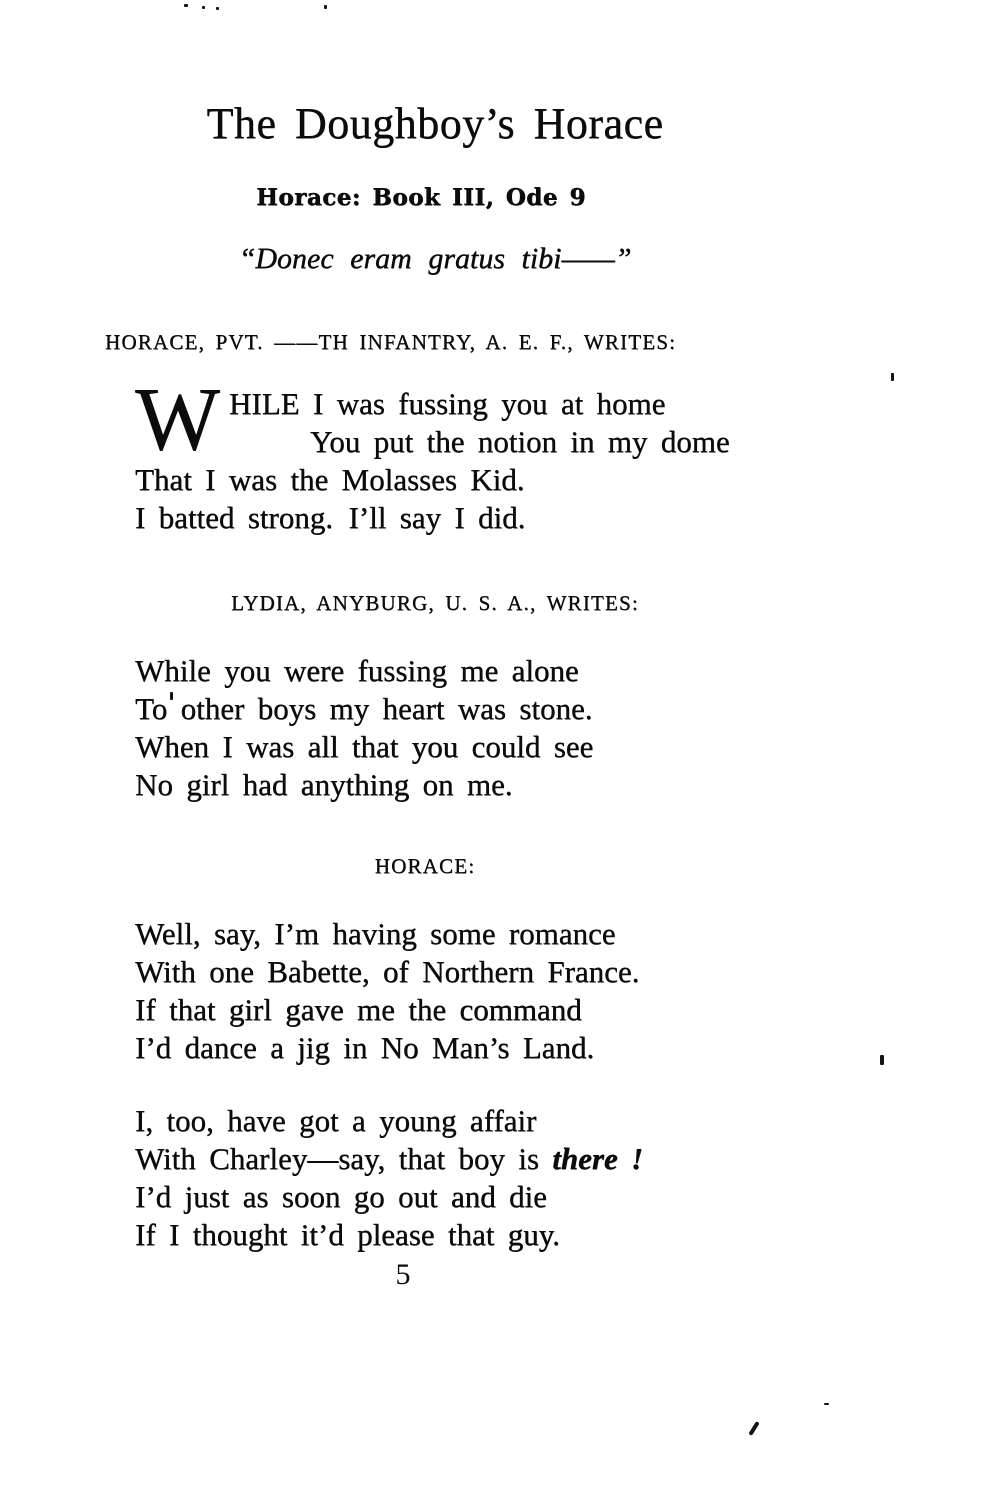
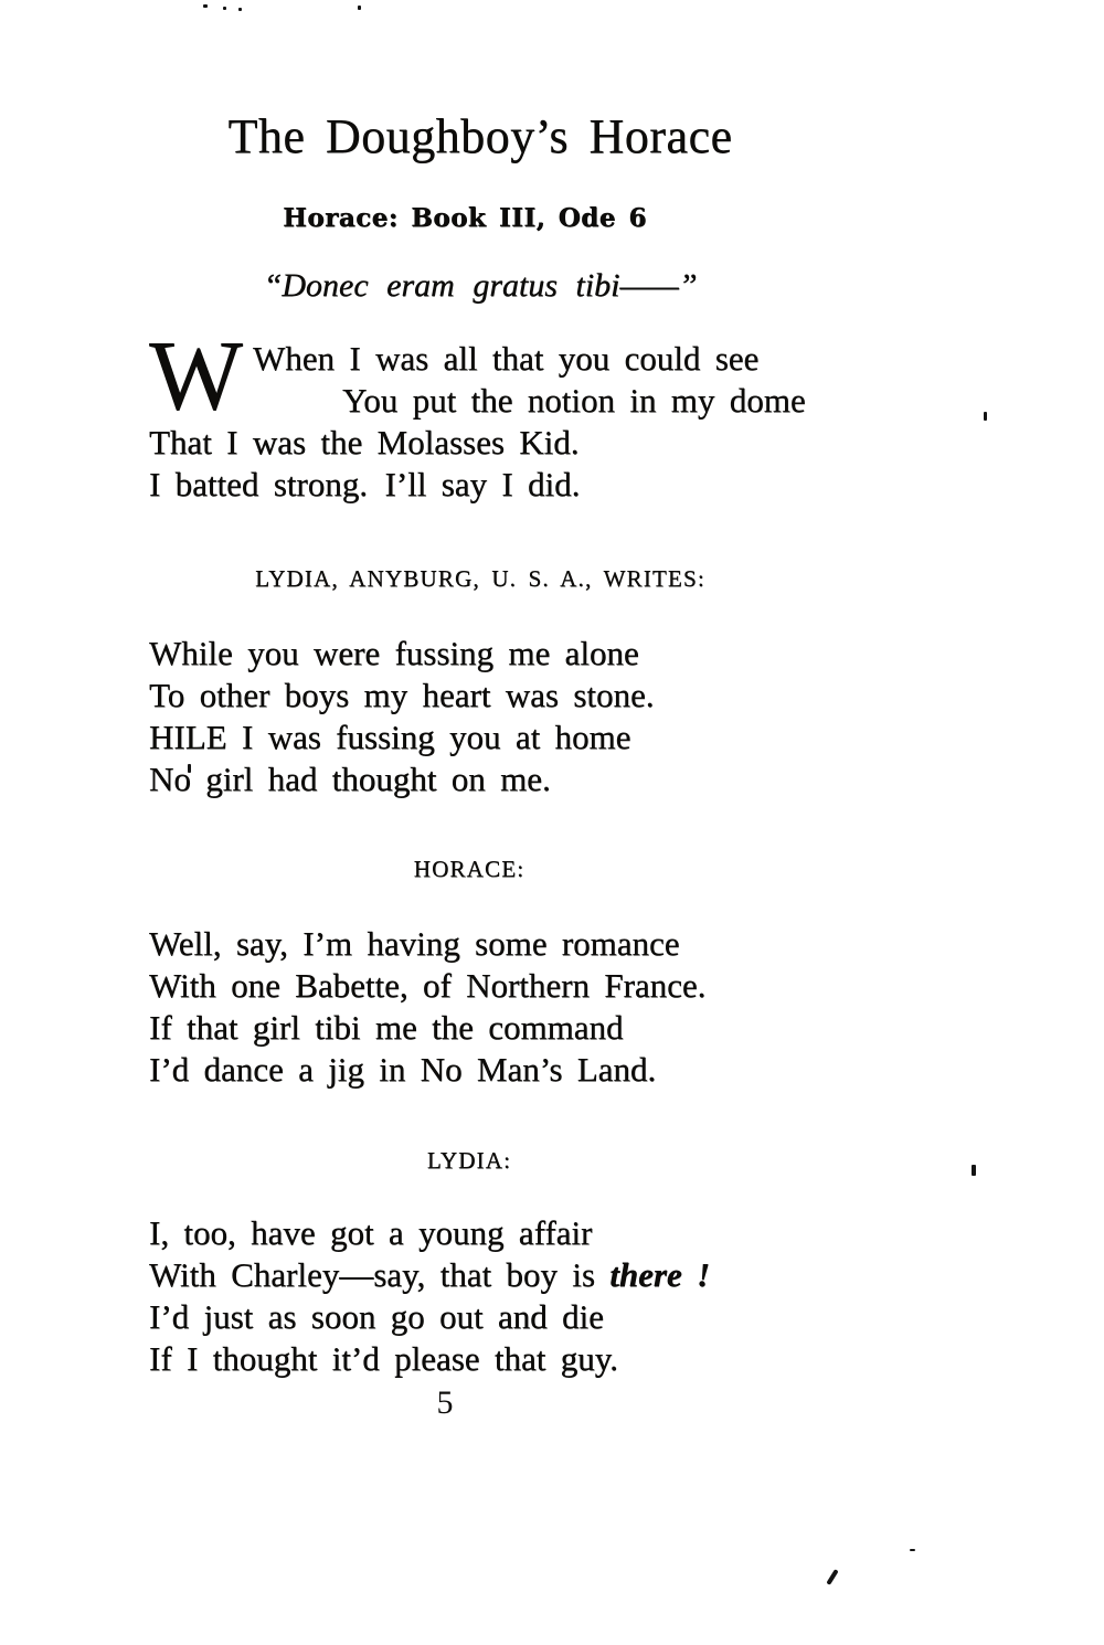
  The Doughboy’s Horace
- Horace: Book III, Ode 9
+ Horace: Book III, Ode 6
  “Donec eram gratus tibi——”
- HORACE, PVT. ——TH INFANTRY, A. E. F., WRITES:
  W
- HILE I was fussing you at home
+ When I was all that you could see
  You put the notion in my dome
  That I was the Molasses Kid.
  I batted strong. I’ll say I did.
  LYDIA, ANYBURG, U. S. A., WRITES:
  While you were fussing me alone
  To other boys my heart was stone.
- When I was all that you could see
+ HILE I was fussing you at home
- No girl had anything on me.
+ No girl had thought on me.
  HORACE:
  Well, say, I’m having some romance
  With one Babette, of Northern France.
- If that girl gave me the command
+ If that girl tibi me the command
  I’d dance a jig in No Man’s Land.
+ LYDIA:
  I, too, have got a young affair
  With Charley—say, that boy is there !
  I’d just as soon go out and die
  If I thought it’d please that guy.
  5
